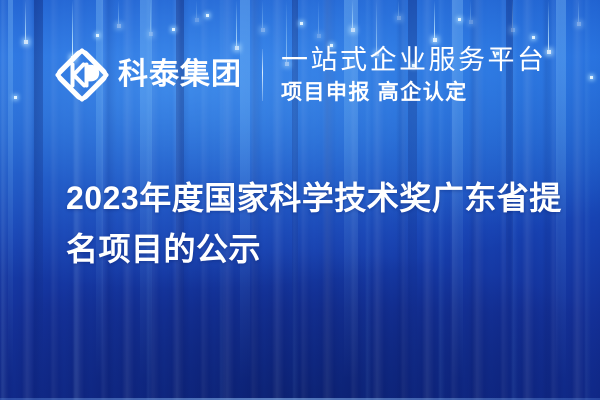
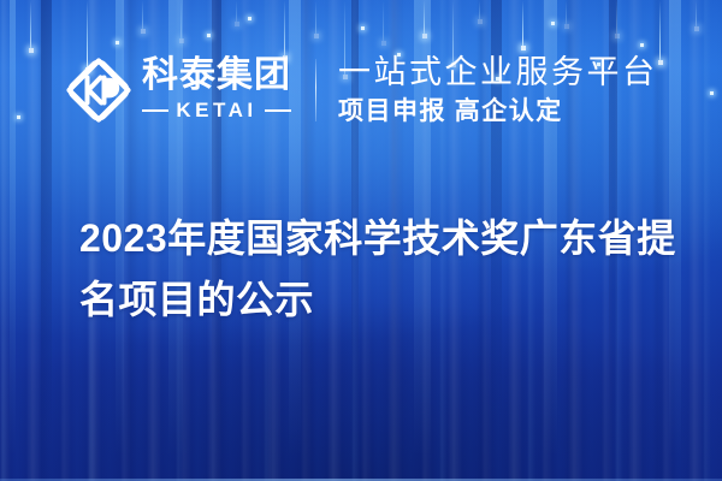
  科泰集团
+ KETAI
  一站式企业服务平台
  项目申报 高企认定
  2023年度国家科学技术奖广东省提名项目的公示
